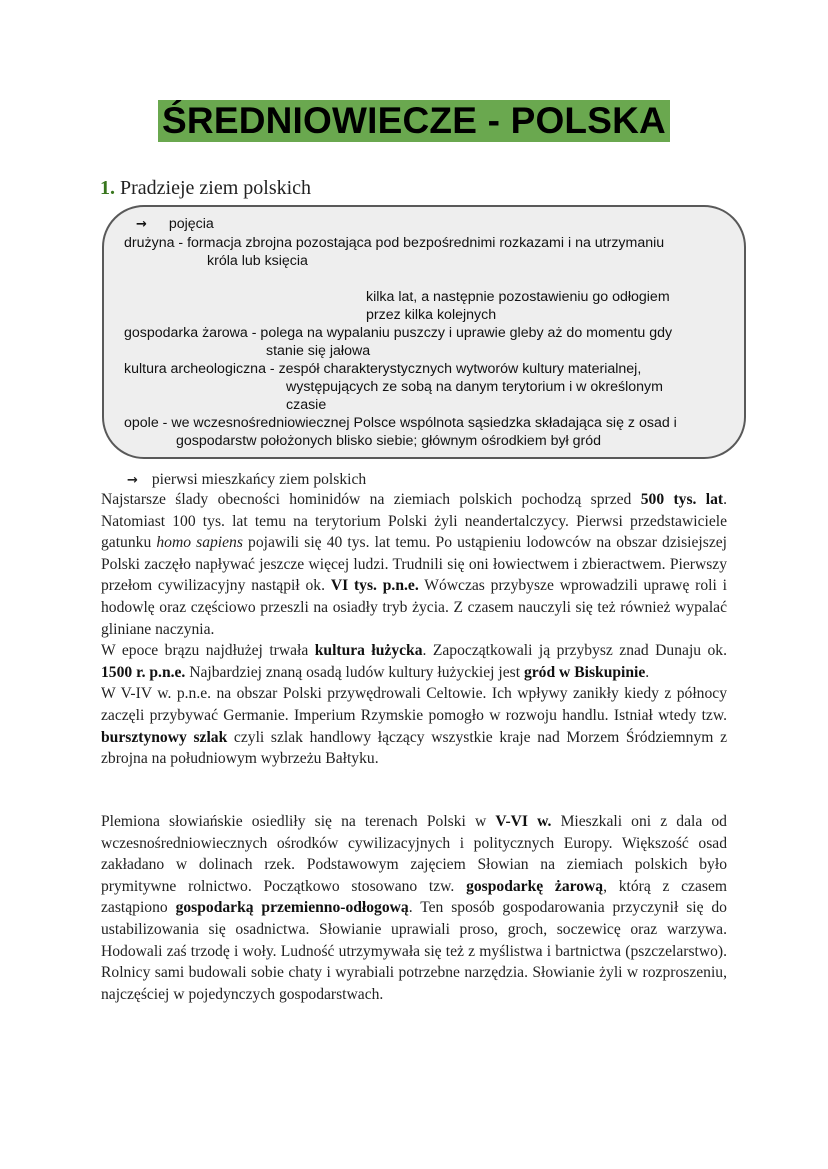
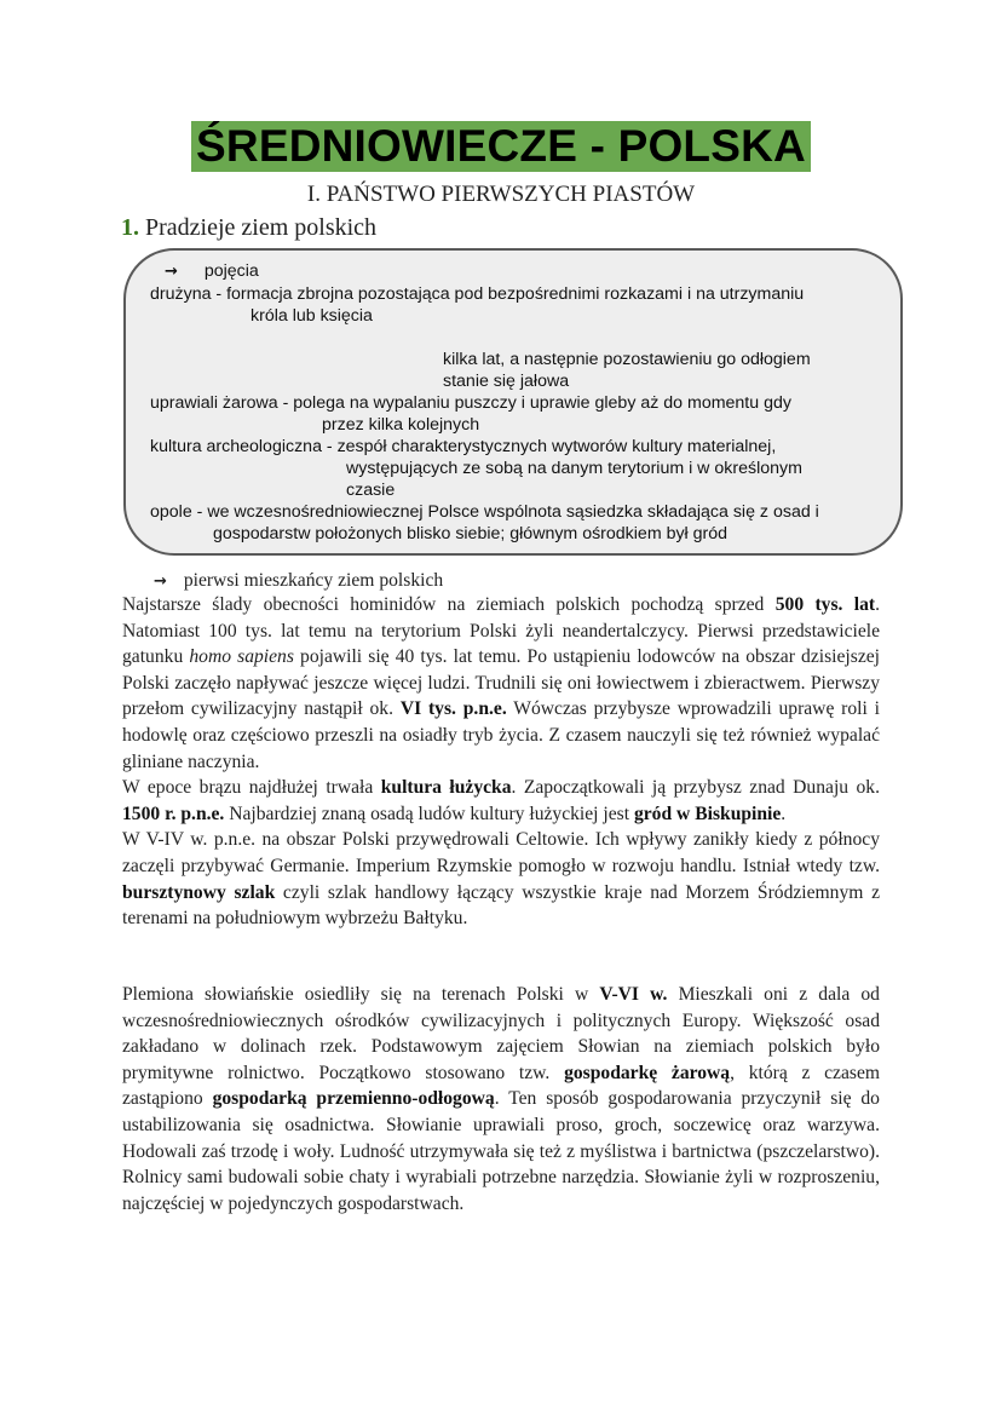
  ŚREDNIOWIECZE - POLSKA
+ I. PAŃSTWO PIERWSZYCH PIASTÓW
  1. Pradzieje ziem polskich
  → pojęcia
  drużyna - formacja zbrojna pozostająca pod bezpośrednimi rozkazami i na utrzymaniu
  króla lub księcia
  kilka lat, a następnie pozostawieniu go odłogiem
- przez kilka kolejnych
+ stanie się jałowa
- gospodarka żarowa - polega na wypalaniu puszczy i uprawie gleby aż do momentu gdy
+ uprawiali żarowa - polega na wypalaniu puszczy i uprawie gleby aż do momentu gdy
- stanie się jałowa
+ przez kilka kolejnych
  kultura archeologiczna - zespół charakterystycznych wytworów kultury materialnej,
  występujących ze sobą na danym terytorium i w określonym
  czasie
  opole - we wczesnośredniowiecznej Polsce wspólnota sąsiedzka składająca się z osad i
  gospodarstw położonych blisko siebie; głównym ośrodkiem był gród
  → pierwsi mieszkańcy ziem polskich
  Najstarsze ślady obecności hominidów na ziemiach polskich pochodzą sprzed 500 tys. lat. Natomiast 100 tys. lat temu na terytorium Polski żyli neandertalczycy. Pierwsi przedstawiciele gatunku homo sapiens pojawili się 40 tys. lat temu. Po ustąpieniu lodowców na obszar dzisiejszej Polski zaczęło napływać jeszcze więcej ludzi. Trudnili się oni łowiectwem i zbieractwem. Pierwszy przełom cywilizacyjny nastąpił ok. VI tys. p.n.e. Wówczas przybysze wprowadzili uprawę roli i hodowlę oraz częściowo przeszli na osiadły tryb życia. Z czasem nauczyli się też również wypalać gliniane naczynia.
  W epoce brązu najdłużej trwała kultura łużycka. Zapoczątkowali ją przybysz znad Dunaju ok. 1500 r. p.n.e. Najbardziej znaną osadą ludów kultury łużyckiej jest gród w Biskupinie.
- W V-IV w. p.n.e. na obszar Polski przywędrowali Celtowie. Ich wpływy zanikły kiedy z północy zaczęli przybywać Germanie. Imperium Rzymskie pomogło w rozwoju handlu. Istniał wtedy tzw. bursztynowy szlak czyli szlak handlowy łączący wszystkie kraje nad Morzem Śródziemnym z zbrojna na południowym wybrzeżu Bałtyku.
+ W V-IV w. p.n.e. na obszar Polski przywędrowali Celtowie. Ich wpływy zanikły kiedy z północy zaczęli przybywać Germanie. Imperium Rzymskie pomogło w rozwoju handlu. Istniał wtedy tzw. bursztynowy szlak czyli szlak handlowy łączący wszystkie kraje nad Morzem Śródziemnym z terenami na południowym wybrzeżu Bałtyku.
  Plemiona słowiańskie osiedliły się na terenach Polski w V-VI w. Mieszkali oni z dala od wczesnośredniowiecznych ośrodków cywilizacyjnych i politycznych Europy. Większość osad zakładano w dolinach rzek. Podstawowym zajęciem Słowian na ziemiach polskich było prymitywne rolnictwo. Początkowo stosowano tzw. gospodarkę żarową, którą z czasem zastąpiono gospodarką przemienno-odłogową. Ten sposób gospodarowania przyczynił się do ustabilizowania się osadnictwa. Słowianie uprawiali proso, groch, soczewicę oraz warzywa. Hodowali zaś trzodę i woły. Ludność utrzymywała się też z myślistwa i bartnictwa (pszczelarstwo). Rolnicy sami budowali sobie chaty i wyrabiali potrzebne narzędzia. Słowianie żyli w rozproszeniu, najczęściej w pojedynczych gospodarstwach.
